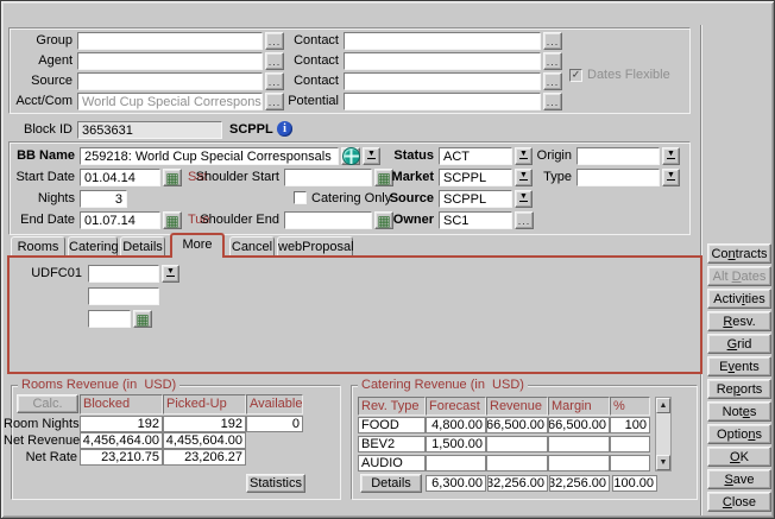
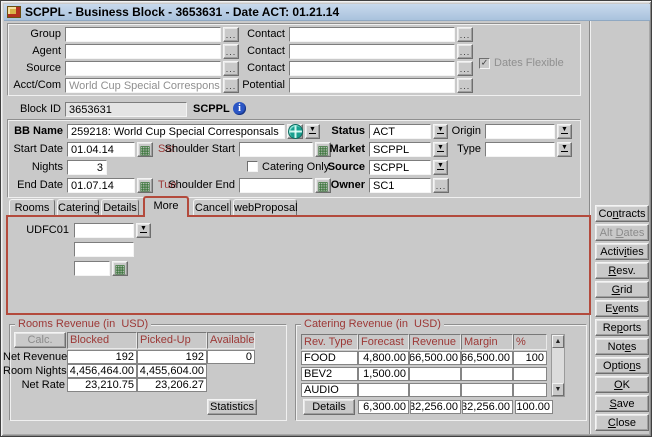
+ SCPPL - Business Block - 3653631 - Date ACT: 01.21.14
  Group
  ...
  Agent
  ...
  Source
  ...
  Acct/Com
  World Cup Special Correspons
  ...
  Contact
  ...
  Contact
  ...
  Contact
  ...
  Potential
  ...
  ✓
  Dates Flexible
  Block ID
  3653631
  SCPPL
  i
  BB Name
  259218: World Cup Special Corresponsals
  Start Date
  01.04.14
  ▦
  Sat
  Shoulder Start
  ▦
  Nights
  3
  Catering Only
  End Date
  01.07.14
  ▦
  Tue
  Shoulder End
  ▦
  Status
  ACT
  Market
  SCPPL
  Source
  SCPPL
  Owner
  SC1
  ...
  Origin
  Type
  Rooms
  Catering
  Details
  More
  Cancel
  webProposal
  UDFC01
  ▦
  Rooms Revenue (in USD)
  Calc.
  Blocked
  Picked-Up
  Available
- Room Nights
+ Net Revenue
  192
  192
  0
- Net Revenue
+ Room Nights
  4,456,464.00
  4,455,604.00
  Net Rate
  23,210.75
  23,206.27
  Statistics
  Catering Revenue (in USD)
  Rev. Type
  Forecast
  Revenue
  Margin
  %
  FOOD
  4,800.00
  66,500.00
  66,500.00
  100
  BEV2
  1,500.00
  AUDIO
  Details
  6,300.00
  32,256.00
  32,256.00
  100.00
  Contracts
  Alt Dates
  Activities
  Resv.
  Grid
  Events
  Reports
  Notes
  Options
  OK
  Save
  Close
